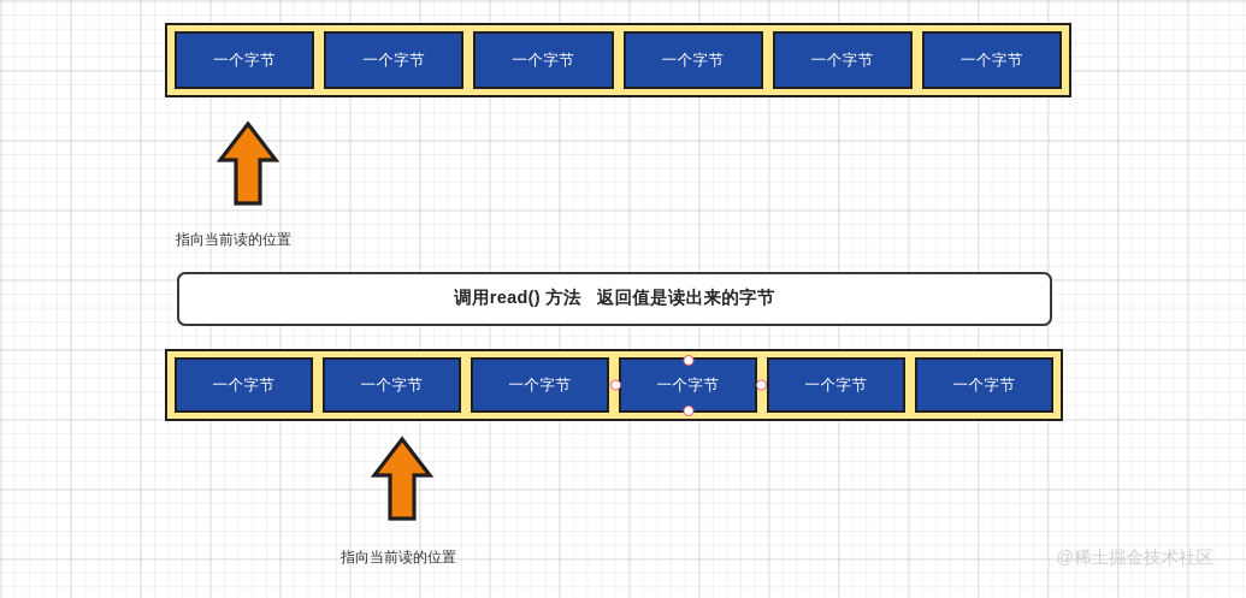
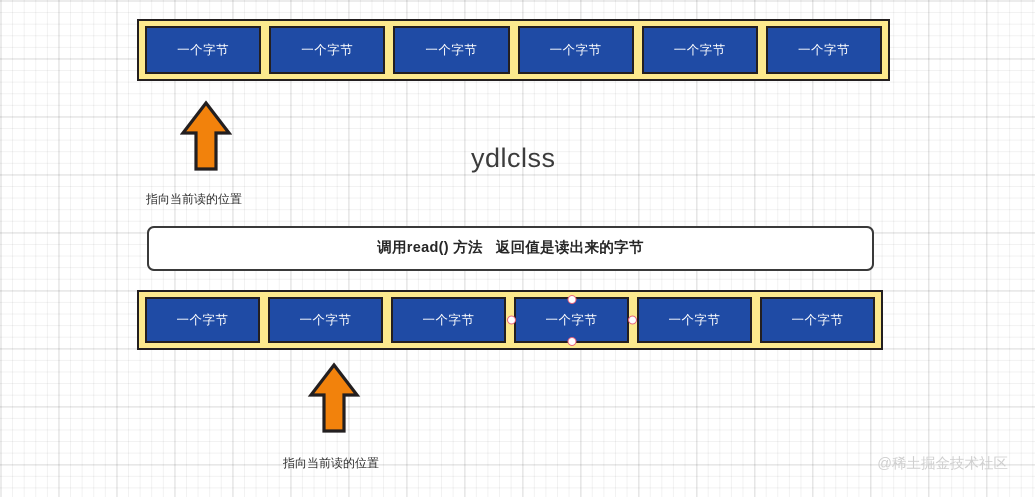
  一个字节
  一个字节
  一个字节
  一个字节
  一个字节
  一个字节
  指向当前读的位置
+ ydlclss
  调用read() 方法 返回值是读出来的字节
  一个字节
  一个字节
  一个字节
  一个字节
  一个字节
  一个字节
  指向当前读的位置
  @稀土掘金技术社区
